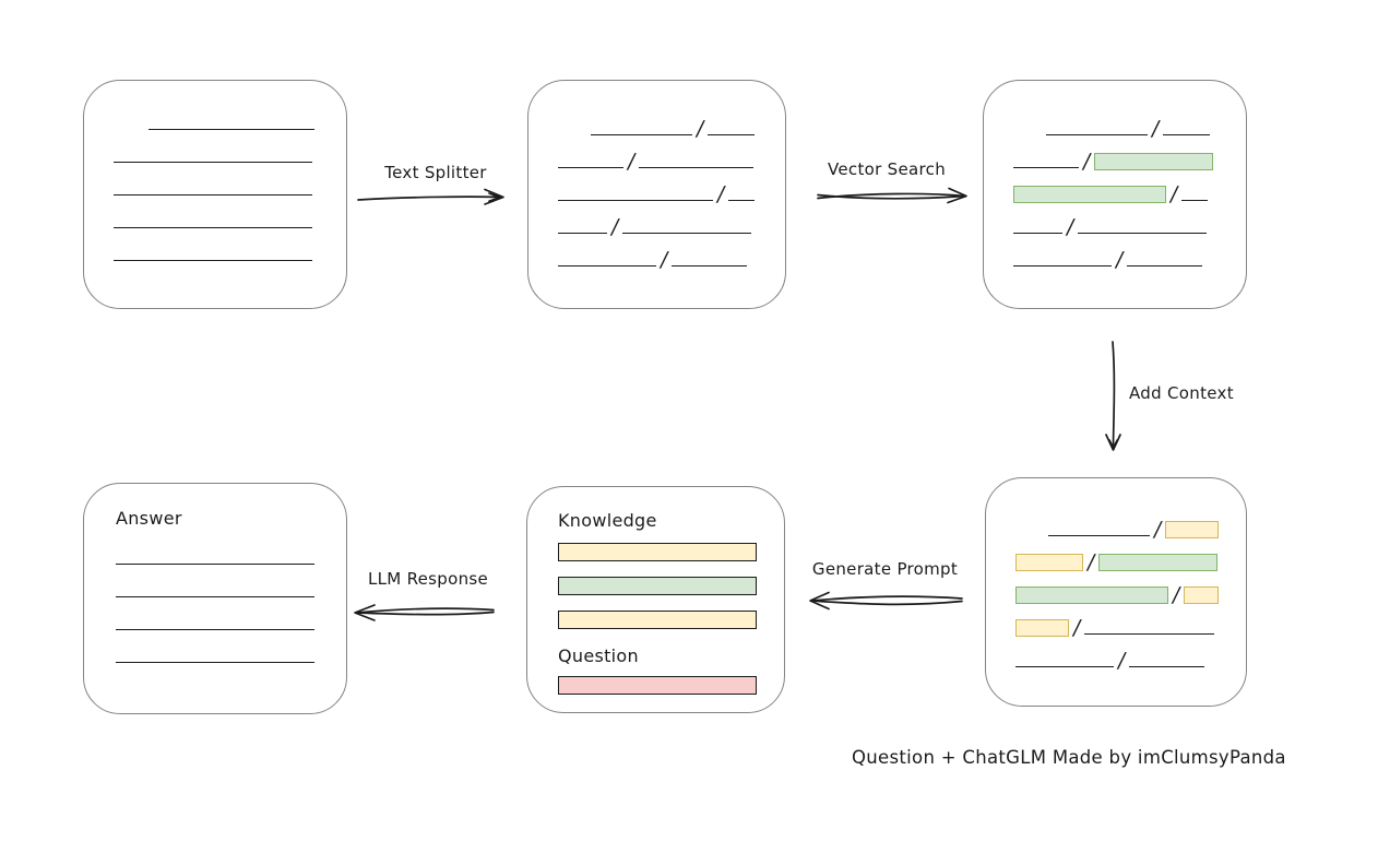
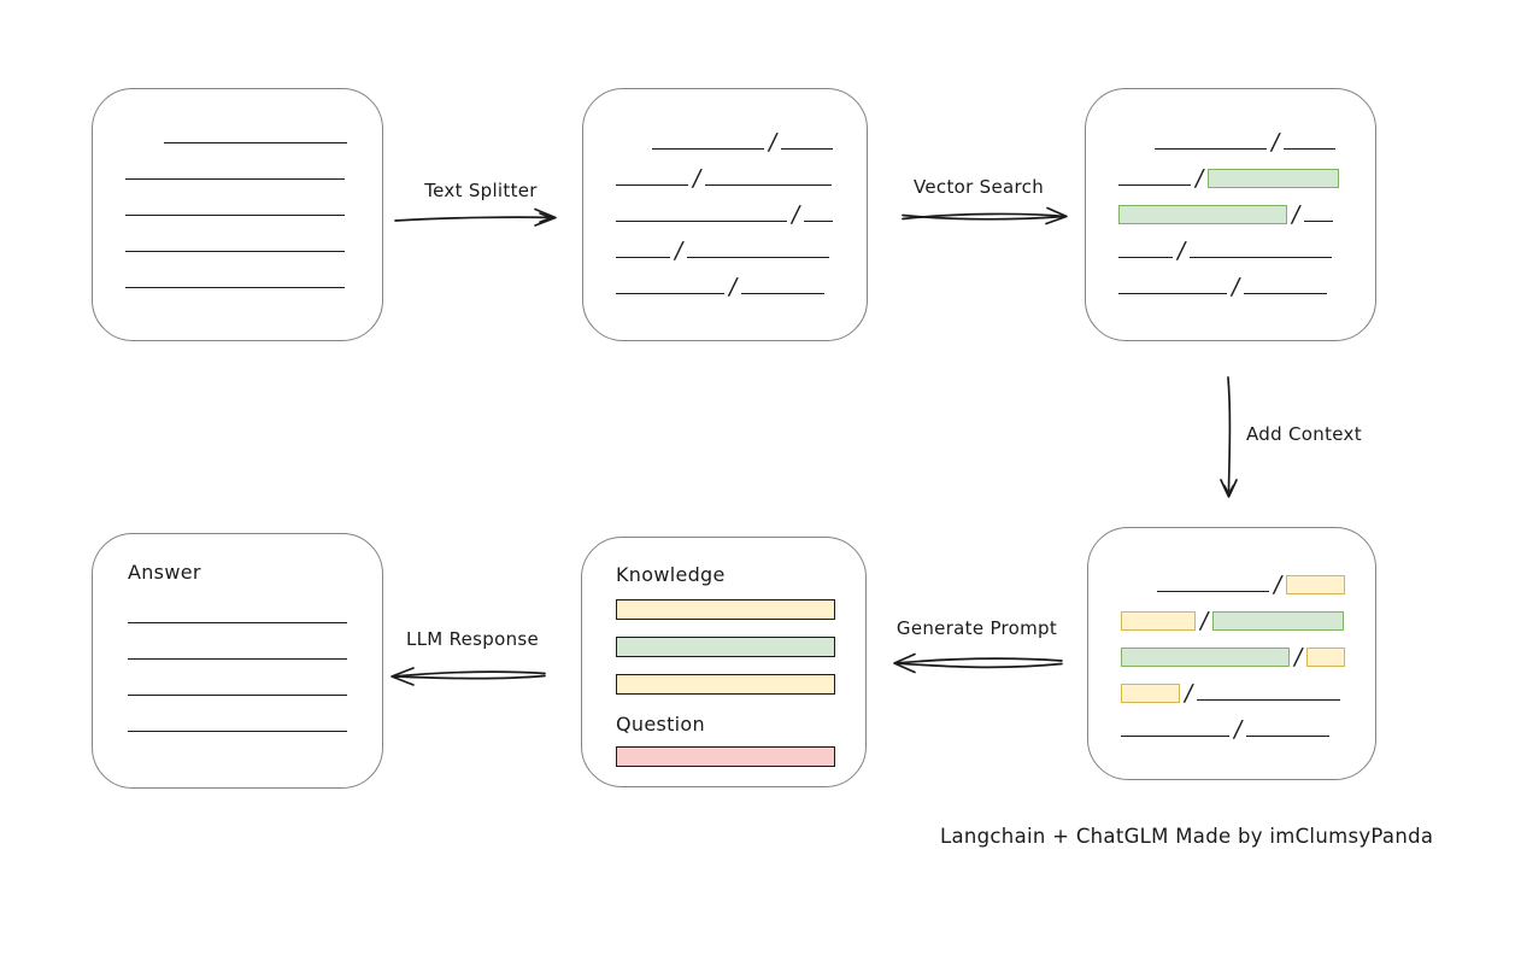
  Knowledge
  Question
  Answer
  Text Splitter
  Vector Search
  Add Context
  Generate Prompt
  LLM Response
- Question + ChatGLM Made by imClumsyPanda
+ Langchain + ChatGLM Made by imClumsyPanda
